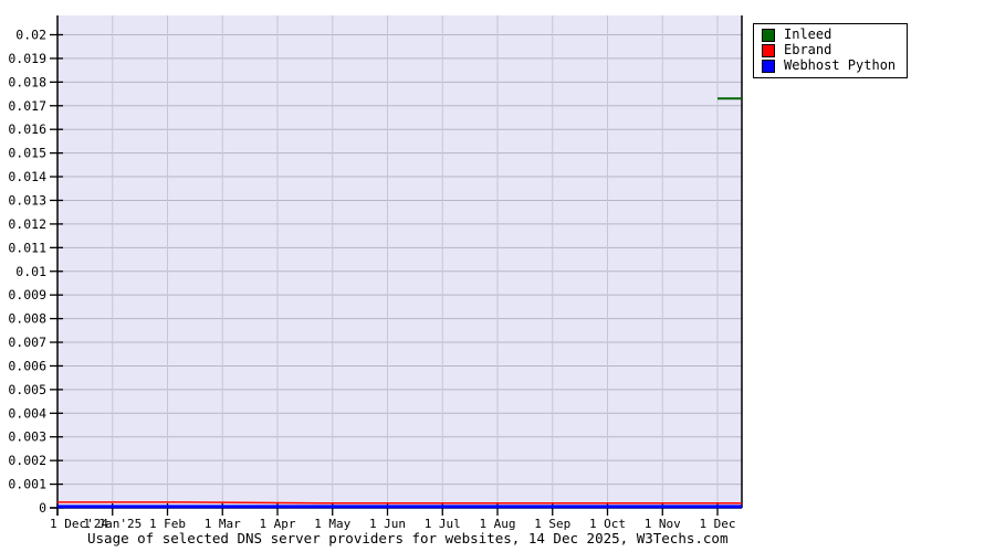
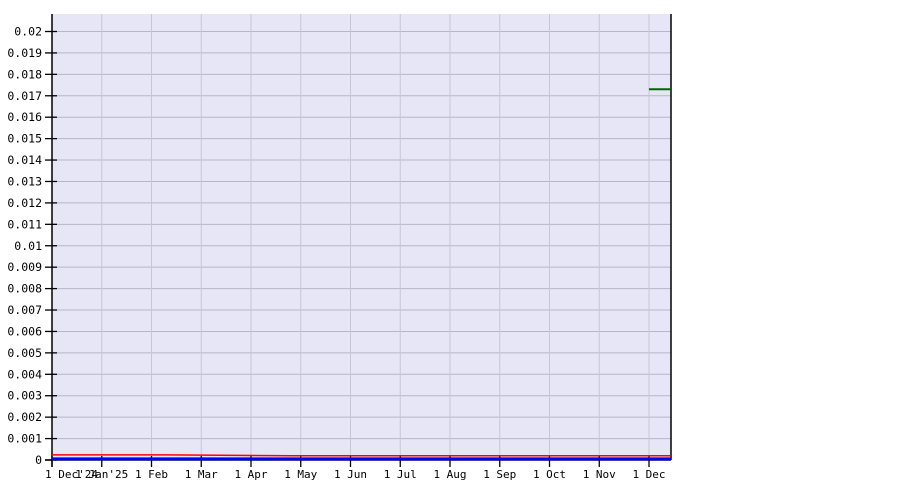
  0
  0.001
  0.002
  0.003
  0.004
  0.005
  0.006
  0.007
  0.008
  0.009
  0.01
  0.011
  0.012
  0.013
  0.014
  0.015
  0.016
  0.017
  0.018
  0.019
  0.02
  1 Dec'24
  1 Jan'25
  1 Feb
  1 Mar
  1 Apr
  1 May
  1 Jun
  1 Jul
  1 Aug
  1 Sep
  1 Oct
  1 Nov
  1 Dec
- Inleed
- Ebrand
- Webhost Python
- Usage of selected DNS server providers for websites, 14 Dec 2025, W3Techs.com
